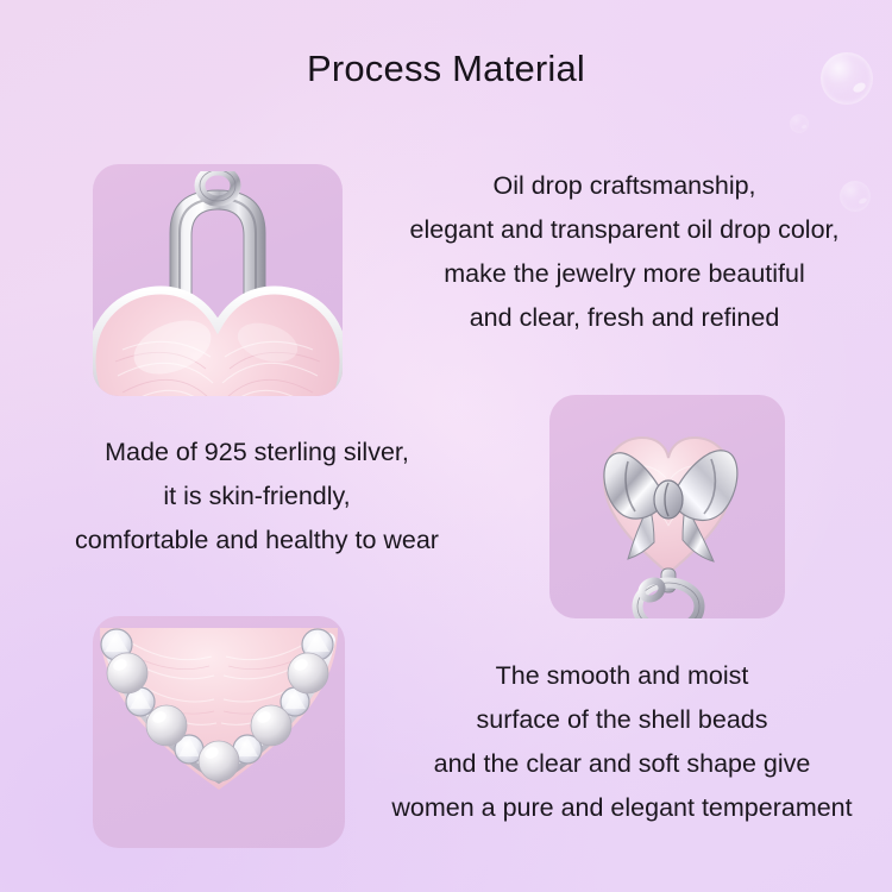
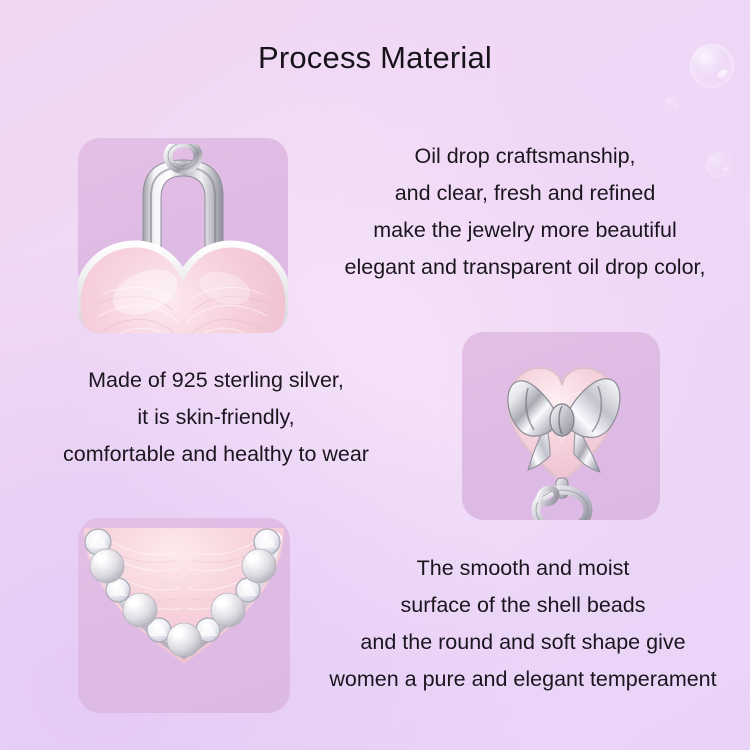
  Process Material
  Oil drop craftsmanship,
- elegant and transparent oil drop color,
+ and clear, fresh and refined
  make the jewelry more beautiful
- and clear, fresh and refined
+ elegant and transparent oil drop color,
  Made of 925 sterling silver,
  it is skin-friendly,
  comfortable and healthy to wear
  The smooth and moist
  surface of the shell beads
- and the clear and soft shape give
+ and the round and soft shape give
  women a pure and elegant temperament
